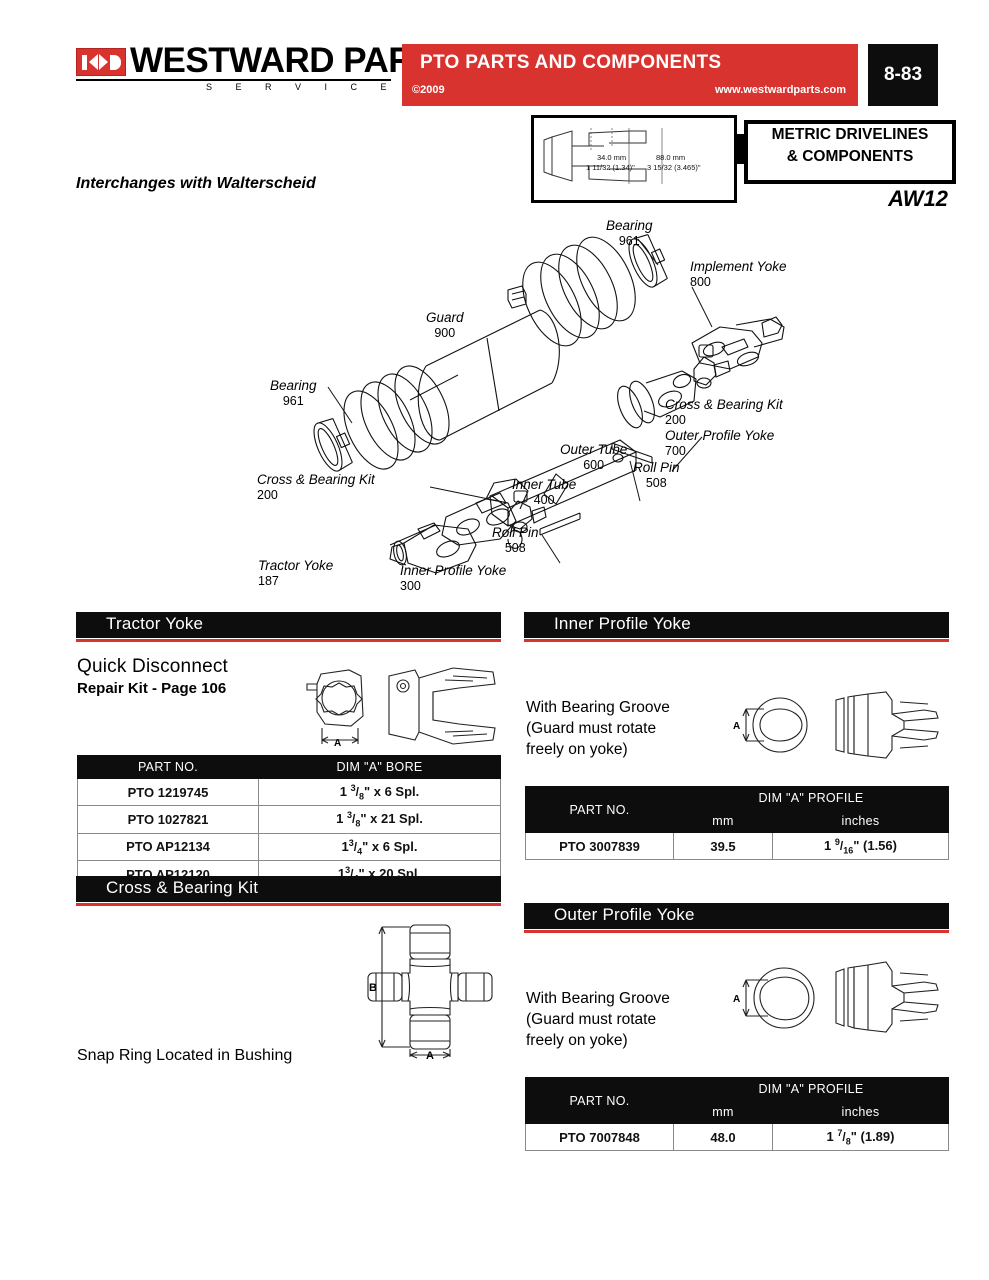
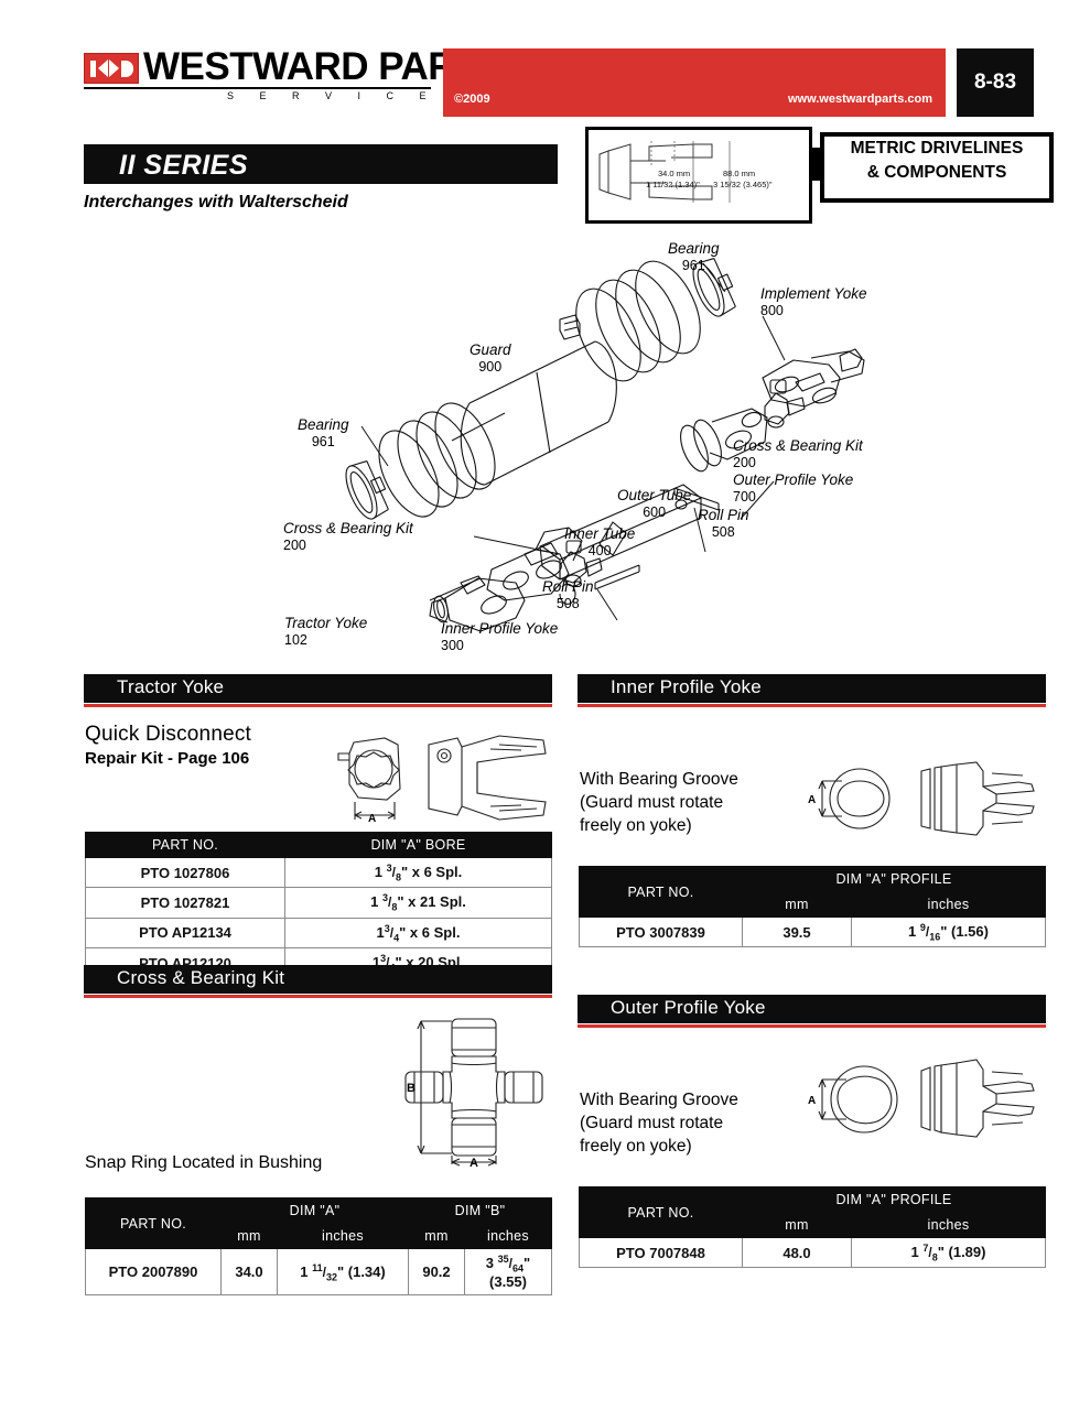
  WESTWARD PAR
- PTO PARTS AND COMPONENTS
  ©2009
  www.westwardparts.com
  8-83
+ II SERIES
  Interchanges with Walterscheid
  34.0 mm
  1 11/32 (1.34)"
  88.0 mm
  3 15/32 (3.465)"
  METRIC DRIVELINES
  & COMPONENTS
- AW12
  Bearing
  961
  Implement Yoke
  800
  Guard
  900
  Bearing
  961
  Cross & Bearing Kit
  200
  Outer Profile Yoke
  700
  Roll Pin
  508
  Outer Tube
  600
  Inner Tube
  400
  Cross & Bearing Kit
  200
  Roll Pin
  508
  Tractor Yoke
- 187
+ 102
  Inner Profile Yoke
  300
  Tractor Yoke
  Quick Disconnect
  Repair Kit - Page 106
  A
  PART NO.	DIM "A" BORE
- PTO 1219745	1 3/8" x 6 Spl.
+ PTO 1027806	1 3/8" x 6 Spl.
  PTO 1027821	1 3/8" x 21 Spl.
  PTO AP12134	13/4" x 6 Spl.
  PTO AP12120	13/ " x 20 Spl.
  Cross & Bearing Kit
  B
  A
  Snap Ring Located in Bushing
+ PART NO.	DIM "A"	DIM "B"
+ mm	inches	mm	inches
+ PTO 2007890	34.0	1 11/32" (1.34)	90.2	3 35/64" (3.55)
  Inner Profile Yoke
  With Bearing Groove
  (Guard must rotate
  freely on yoke)
  A
  PART NO.	DIM "A" PROFILE
  mm	inches
  PTO 3007839	39.5	1 9/16" (1.56)
  Outer Profile Yoke
  With Bearing Groove
  (Guard must rotate
  freely on yoke)
  A
  PART NO.	DIM "A" PROFILE
  mm	inches
  PTO 7007848	48.0	1 7/8" (1.89)
